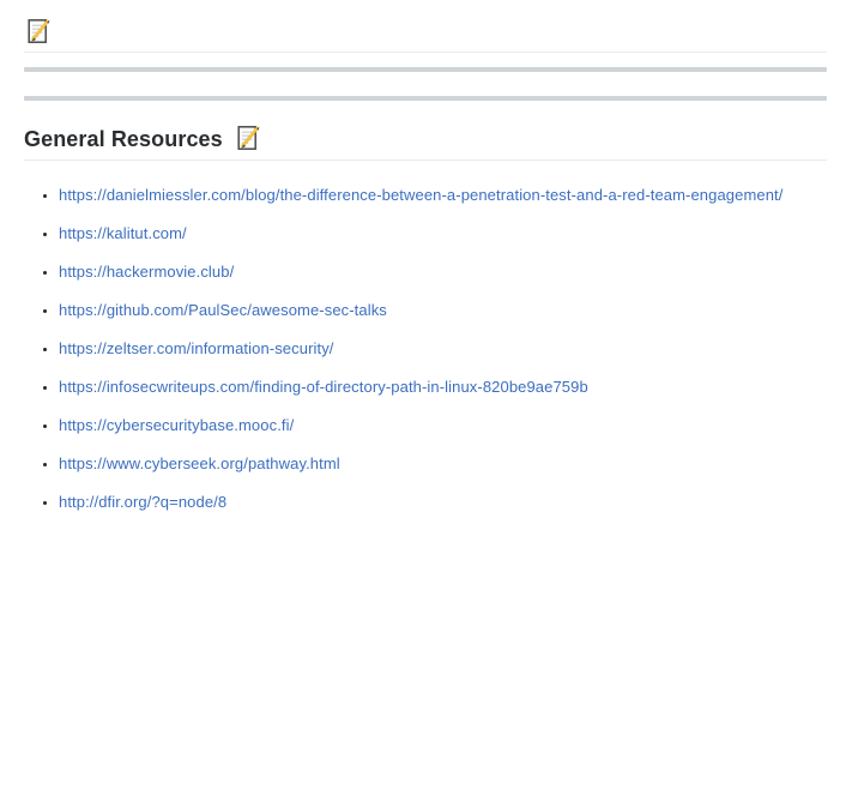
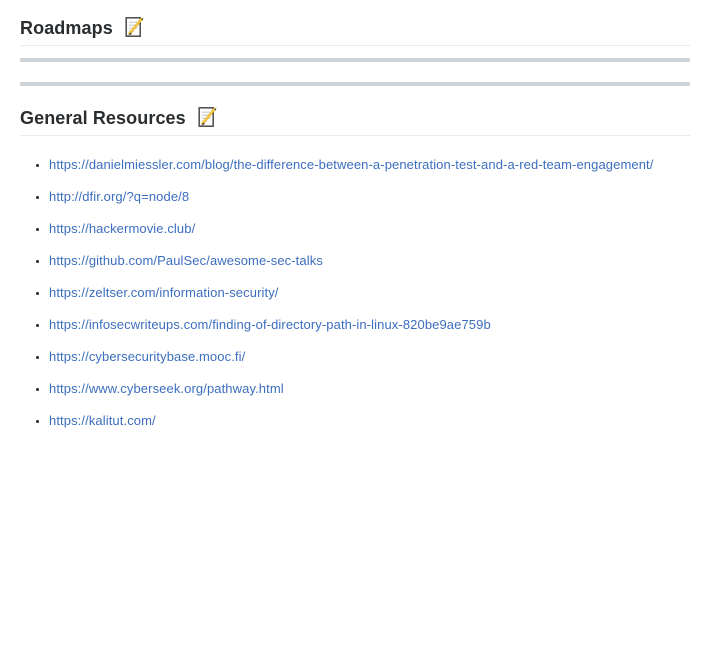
+ Roadmaps
  General Resources
  https://danielmiessler.com/blog/the-difference-between-a-penetration-test-and-a-red-team-engagement/
- https://kalitut.com/
+ http://dfir.org/?q=node/8
  https://hackermovie.club/
  https://github.com/PaulSec/awesome-sec-talks
  https://zeltser.com/information-security/
  https://infosecwriteups.com/finding-of-directory-path-in-linux-820be9ae759b
  https://cybersecuritybase.mooc.fi/
  https://www.cyberseek.org/pathway.html
- http://dfir.org/?q=node/8
+ https://kalitut.com/
